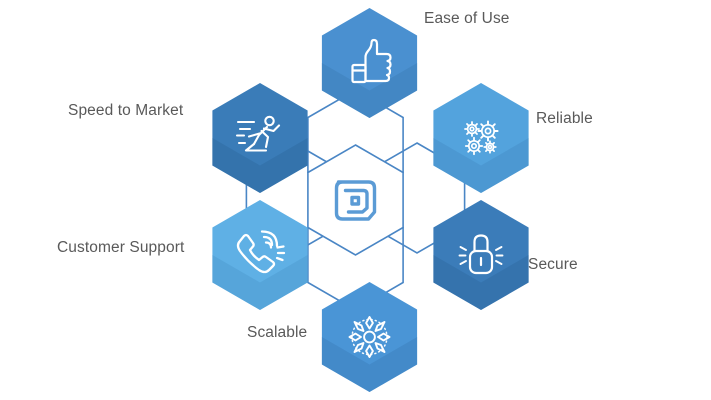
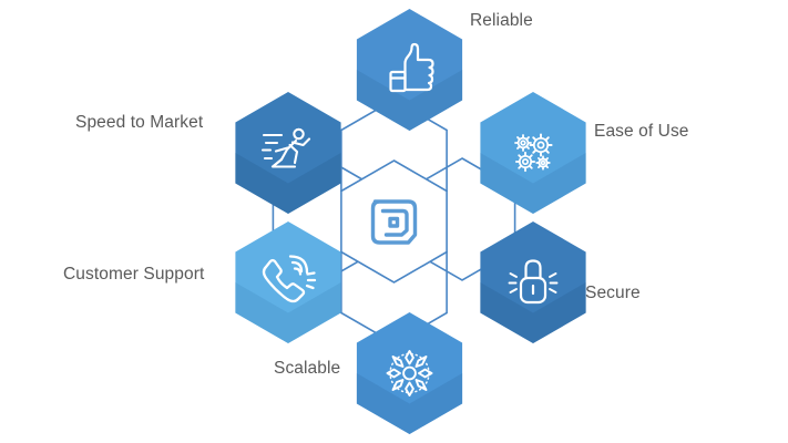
- Ease of Use
+ Reliable
  Speed to Market
- Reliable
+ Ease of Use
  Customer Support
  Secure
  Scalable
